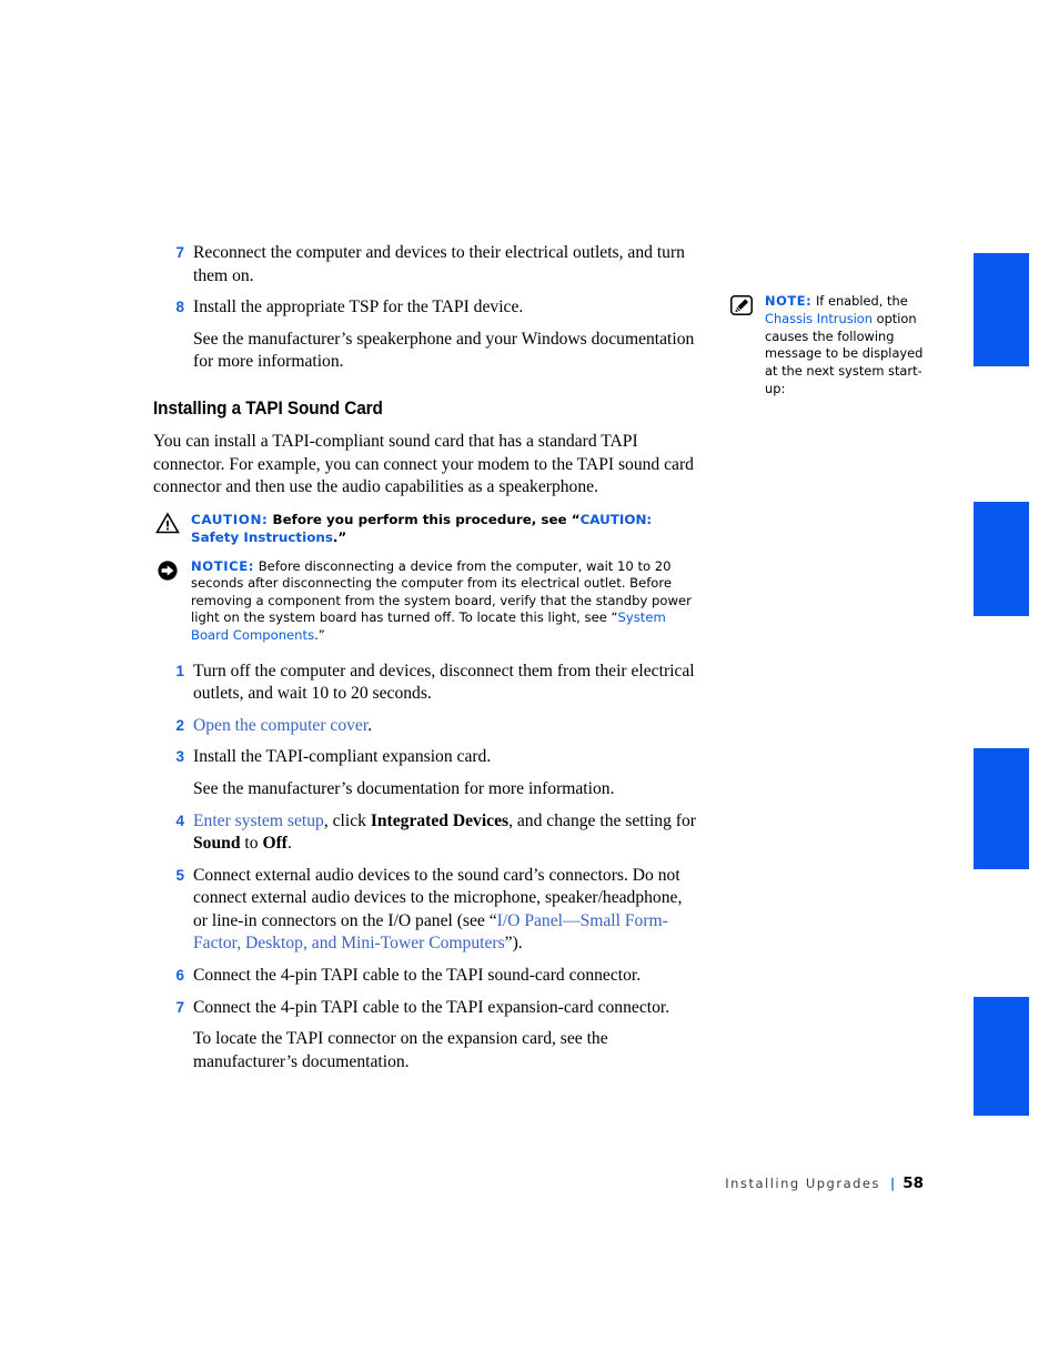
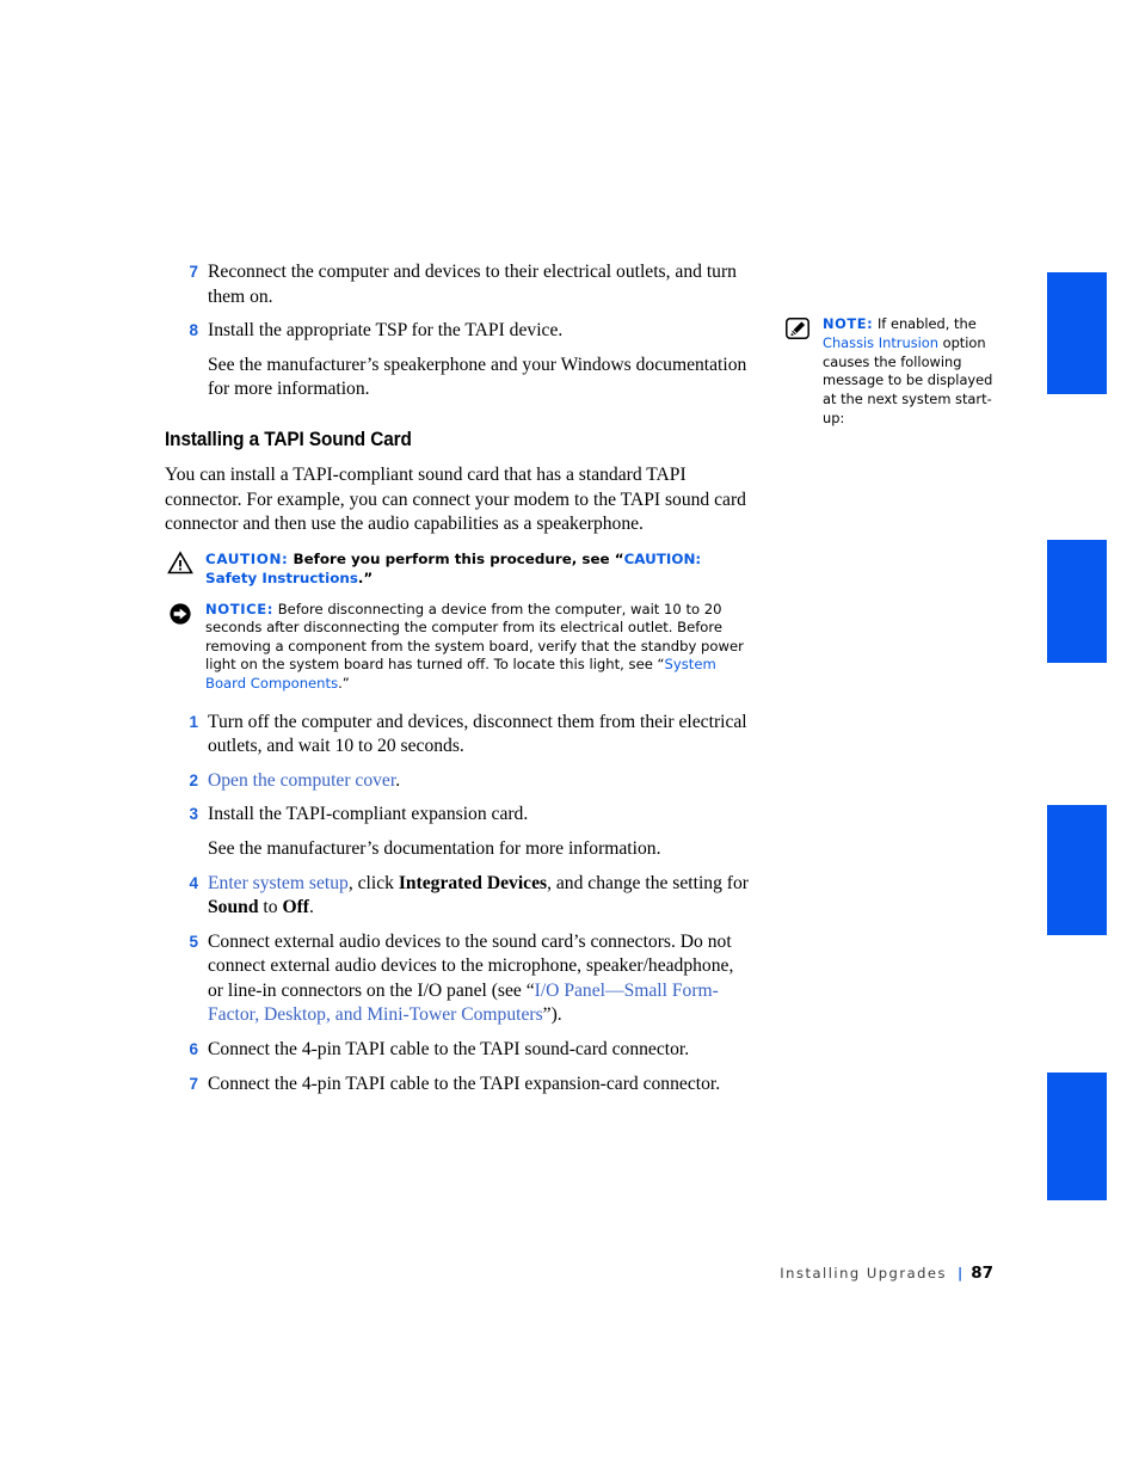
  7
  Reconnect the computer and devices to their electrical outlets, and turn them on.
  8
  Install the appropriate TSP for the TAPI device.
  See the manufacturer’s speakerphone and your Windows documentation for more information.
  Installing a TAPI Sound Card
  You can install a TAPI-compliant sound card that has a standard TAPI connector. For example, you can connect your modem to the TAPI sound card connector and then use the audio capabilities as a speakerphone.
  CAUTION: Before you perform this procedure, see “CAUTION: Safety Instructions.”
  NOTICE: Before disconnecting a device from the computer, wait 10 to 20 seconds after disconnecting the computer from its electrical outlet. Before removing a component from the system board, verify that the standby power light on the system board has turned off. To locate this light, see “System Board Components.”
  1
  Turn off the computer and devices, disconnect them from their electrical outlets, and wait 10 to 20 seconds.
  2
  Open the computer cover.
  3
  Install the TAPI-compliant expansion card.
  See the manufacturer’s documentation for more information.
  4
  Enter system setup, click Integrated Devices, and change the setting for Sound to Off.
  5
  Connect external audio devices to the sound card’s connectors. Do not connect external audio devices to the microphone, speaker/headphone, or line-in connectors on the I/O panel (see “I/O Panel—Small Form-Factor, Desktop, and Mini-Tower Computers”).
  6
  Connect the 4-pin TAPI cable to the TAPI sound-card connector.
  7
  Connect the 4-pin TAPI cable to the TAPI expansion-card connector.
- To locate the TAPI connector on the expansion card, see the manufacturer’s documentation.
  NOTE: If enabled, the Chassis Intrusion option causes the following message to be displayed at the next system start-up:
- Installing Upgrades | 58
+ Installing Upgrades | 87
